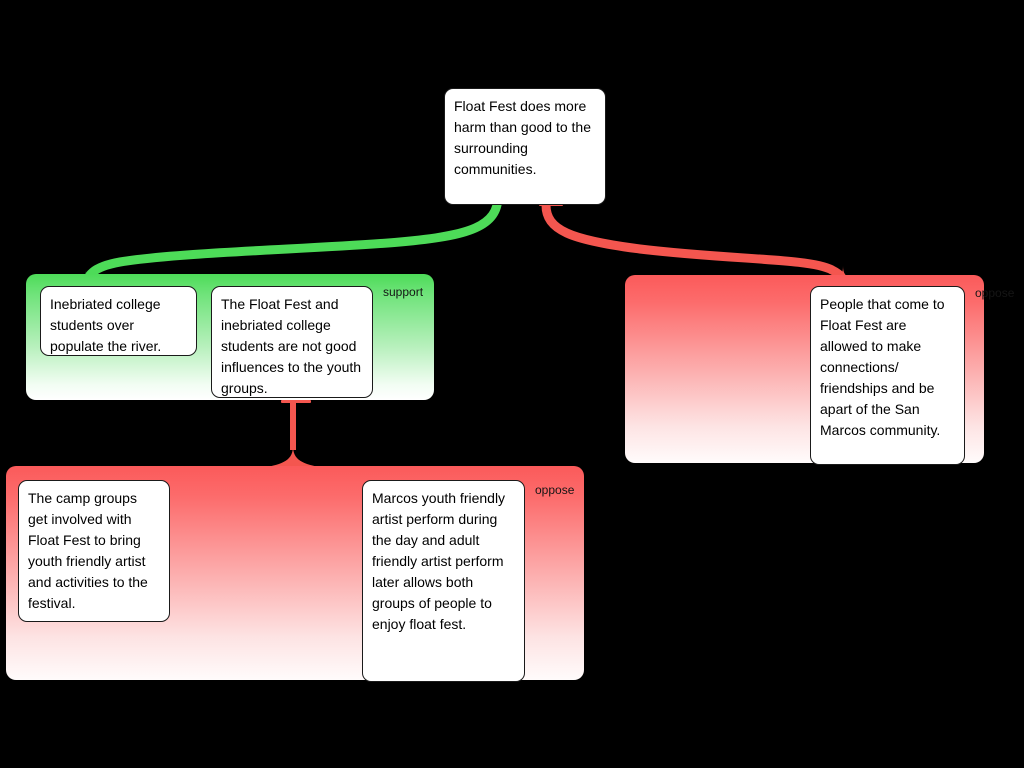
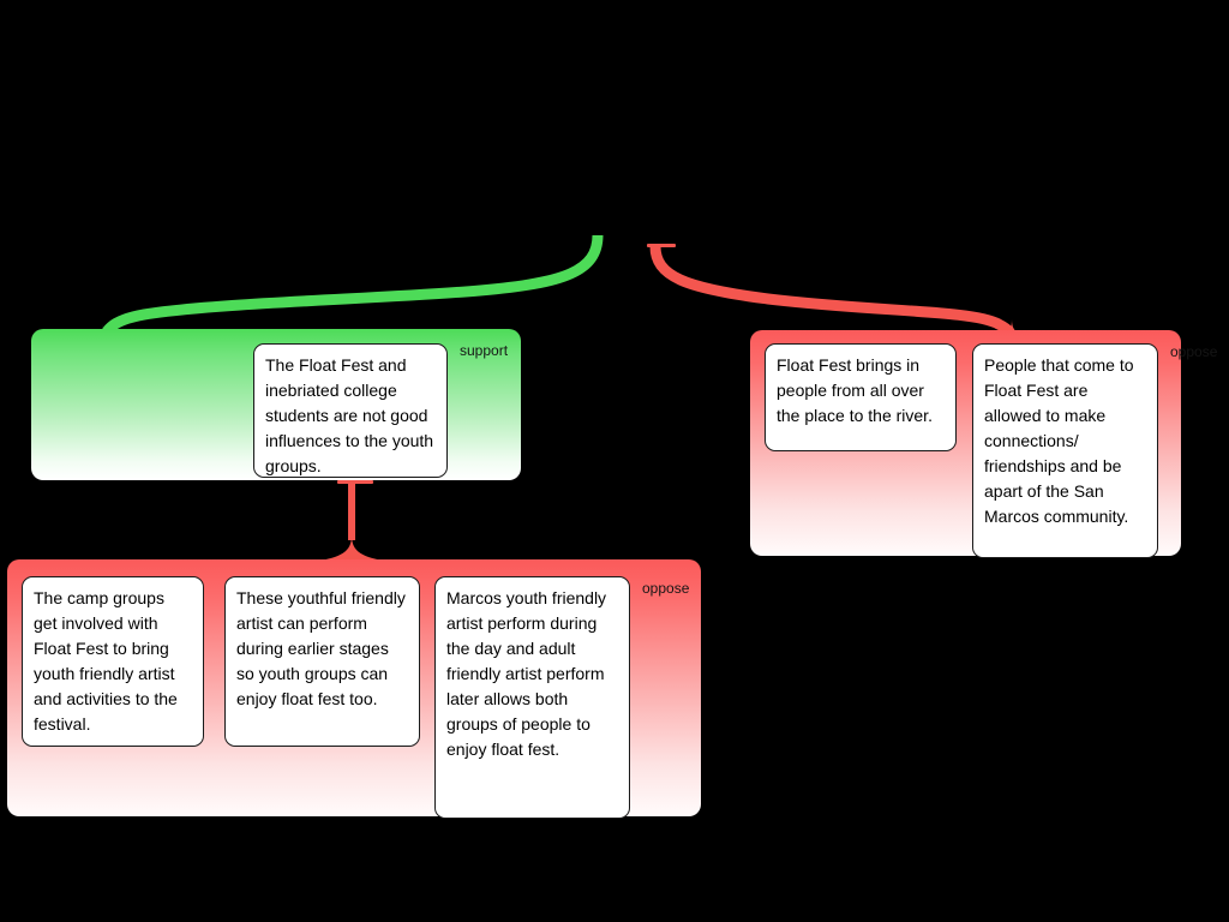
- Float Fest does more harm than good to the surrounding communities.
  support
- Inebriated college students over populate the river.
  The Float Fest and inebriated college students are not good influences to the youth groups.
  oppose
+ Float Fest brings in people from all over the place to the river.
  People that come to Float Fest are allowed to make connections/ friendships and be apart of the San Marcos community.
  oppose
  The camp groups get involved with Float Fest to bring youth friendly artist and activities to the festival.
+ These youthful friendly artist can perform during earlier stages so youth groups can enjoy float fest too.
  Marcos youth friendly artist perform during the day and adult friendly artist perform later allows both groups of people to enjoy float fest.
